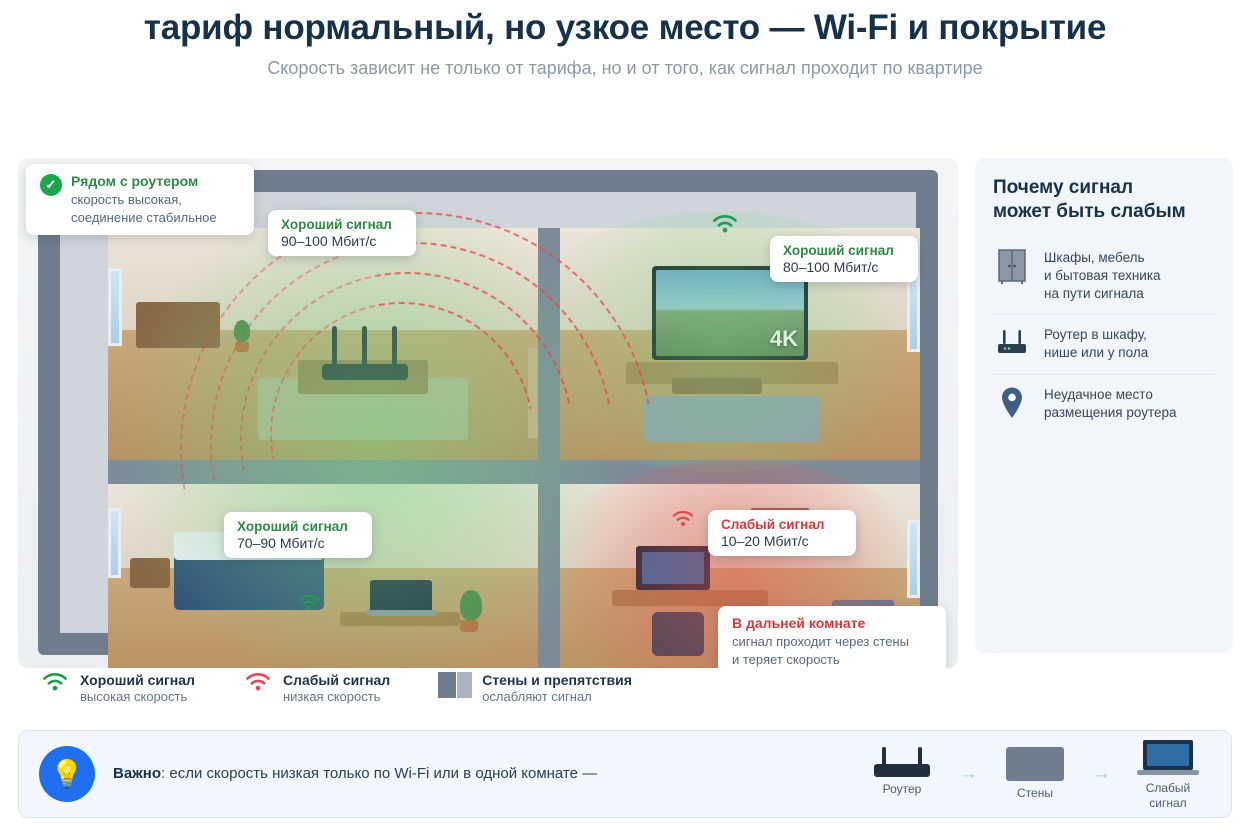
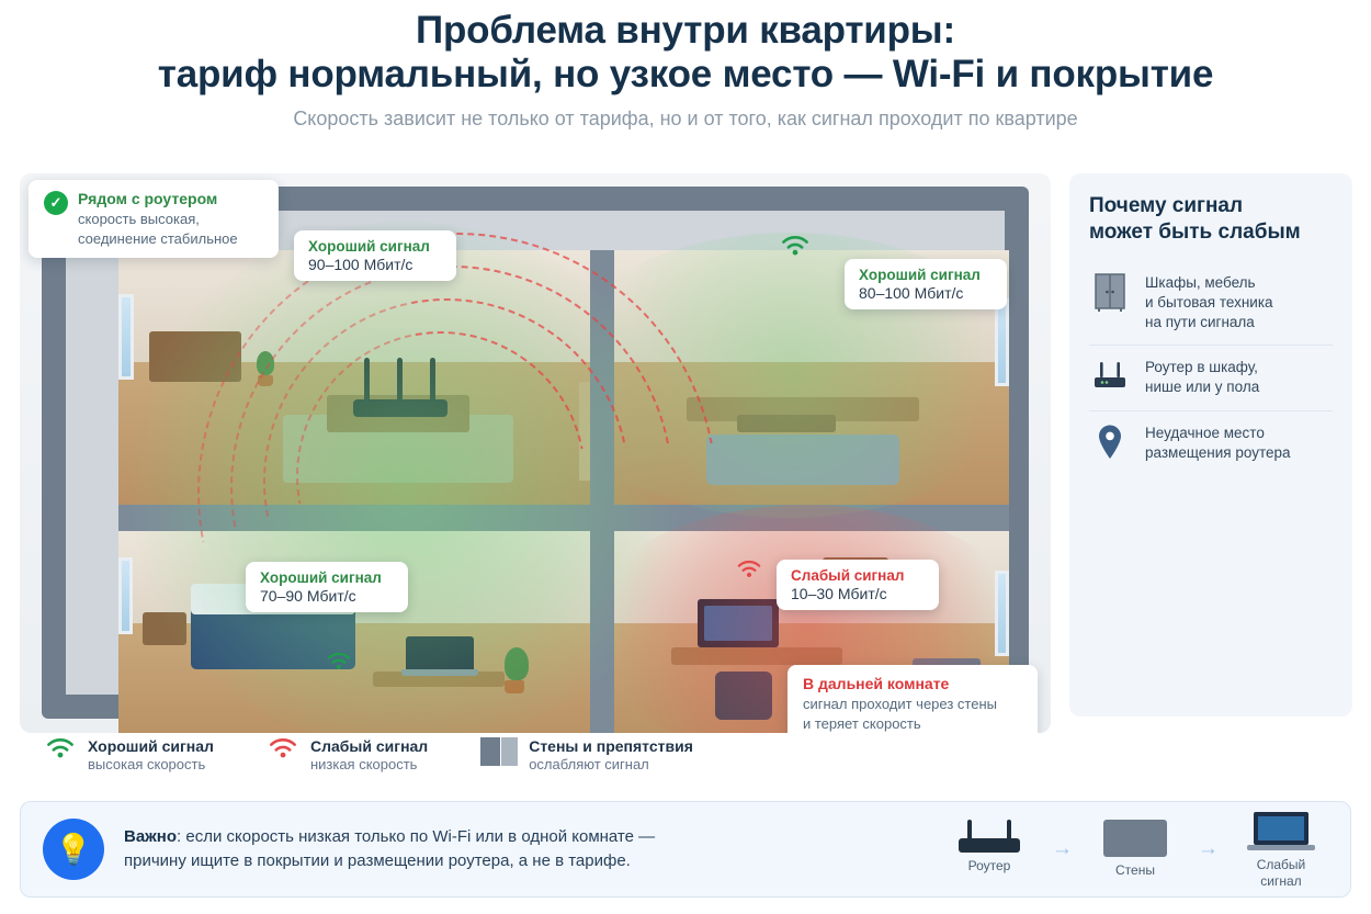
+ Проблема внутри квартиры:
  тариф нормальный, но узкое место — Wi-Fi и покрытие
  Скорость зависит не только от тарифа, но и от того, как сигнал проходит по квартире
- 4K
  ✓
  Рядом с роутером
  скорость высокая,
  соединение стабильное
  Хороший сигнал
  90–100 Мбит/с
  Хороший сигнал
  80–100 Мбит/с
  Хороший сигнал
  70–90 Мбит/с
  Слабый сигнал
- 10–20 Мбит/с
+ 10–30 Мбит/с
  В дальней комнате
  сигнал проходит через стены
  и теряет скорость
  Почему сигнал
  может быть слабым
  Шкафы, мебель
  и бытовая техника
  на пути сигнала
  Роутер в шкафу,
  нише или у пола
  Неудачное место
  размещения роутера
  Хороший сигнал
  высокая скорость
  Слабый сигнал
  низкая скорость
  Стены и препятствия
  ослабляют сигнал
  💡
  Важно: если скорость низкая только по Wi-Fi или в одной комнате —
+ причину ищите в покрытии и размещении роутера, а не в тарифе.
  Роутер
  →
  Стены
  →
  Слабый
  сигнал
